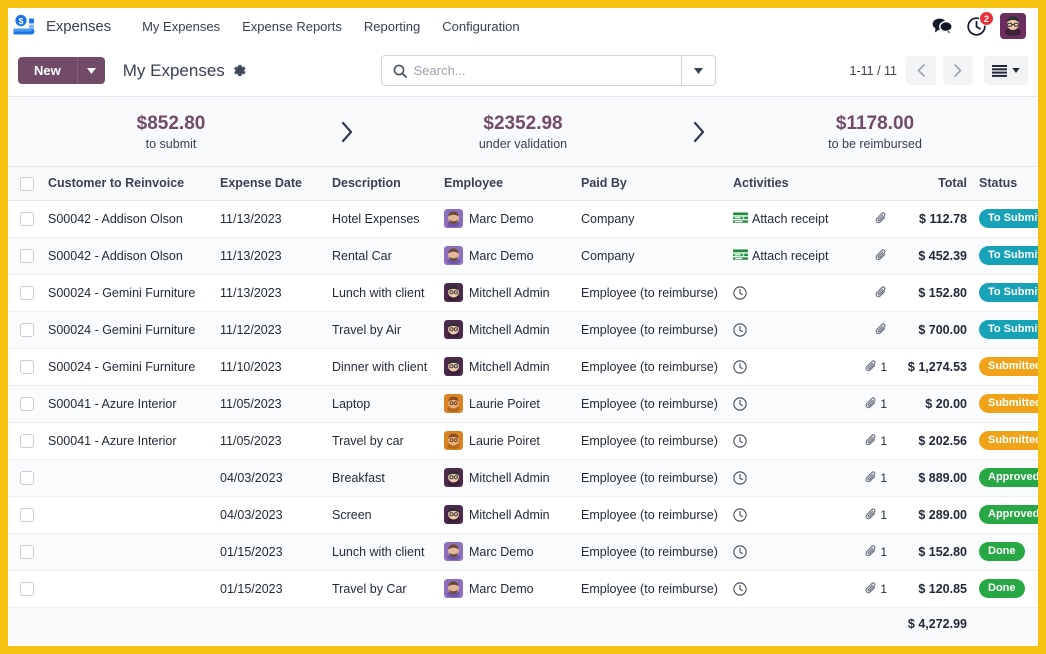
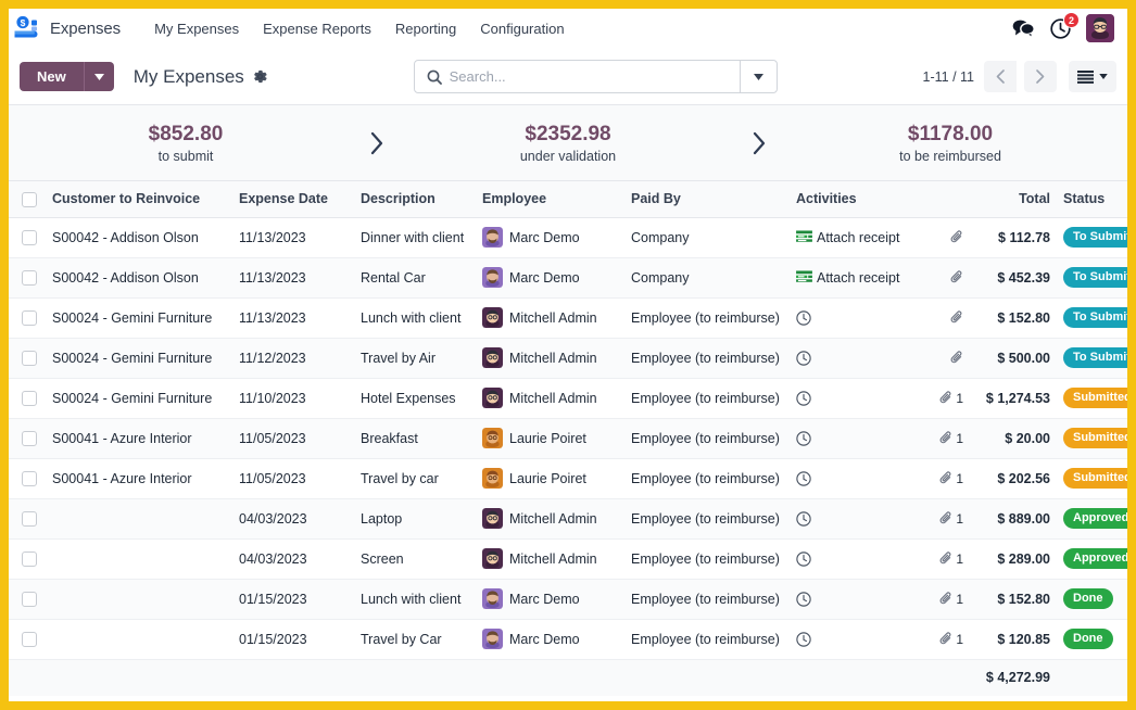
  $
  Expenses
  My Expenses
  Expense Reports
  Reporting
  Configuration
  2
  New
  My Expenses
  Search...
  1-11 / 11
  $852.80
  to submit
  $2352.98
  under validation
  $1178.00
  to be reimbursed
  	Customer to Reinvoice	Expense Date	Description	Employee	Paid By	Activities		Total	Status
- 	S00042 - Addison Olson	11/13/2023	Hotel Expenses	Marc Demo	Company	Attach receipt		$ 112.78	To Submi
+ 	S00042 - Addison Olson	11/13/2023	Dinner with client	Marc Demo	Company	Attach receipt		$ 112.78	To Submi
  	S00042 - Addison Olson	11/13/2023	Rental Car	Marc Demo	Company	Attach receipt		$ 452.39	To Submi
  	S00024 - Gemini Furniture	11/13/2023	Lunch with client	Mitchell Admin	Employee (to reimburse)			$ 152.80	To Submi
- 	S00024 - Gemini Furniture	11/12/2023	Travel by Air	Mitchell Admin	Employee (to reimburse)			$ 700.00	To Submi
+ 	S00024 - Gemini Furniture	11/12/2023	Travel by Air	Mitchell Admin	Employee (to reimburse)			$ 500.00	To Submi
- 	S00024 - Gemini Furniture	11/10/2023	Dinner with client	Mitchell Admin	Employee (to reimburse)		1	$ 1,274.53	Submitte
+ 	S00024 - Gemini Furniture	11/10/2023	Hotel Expenses	Mitchell Admin	Employee (to reimburse)		1	$ 1,274.53	Submitte
- 	S00041 - Azure Interior	11/05/2023	Laptop	Laurie Poiret	Employee (to reimburse)		1	$ 20.00	Submitte
+ 	S00041 - Azure Interior	11/05/2023	Breakfast	Laurie Poiret	Employee (to reimburse)		1	$ 20.00	Submitte
  	S00041 - Azure Interior	11/05/2023	Travel by car	Laurie Poiret	Employee (to reimburse)		1	$ 202.56	Submitte
- 		04/03/2023	Breakfast	Mitchell Admin	Employee (to reimburse)		1	$ 889.00	Approved
+ 		04/03/2023	Laptop	Mitchell Admin	Employee (to reimburse)		1	$ 889.00	Approved
  		04/03/2023	Screen	Mitchell Admin	Employee (to reimburse)		1	$ 289.00	Approved
  		01/15/2023	Lunch with client	Marc Demo	Employee (to reimburse)		1	$ 152.80	Done
  		01/15/2023	Travel by Car	Marc Demo	Employee (to reimburse)		1	$ 120.85	Done
  								$ 4,272.99
